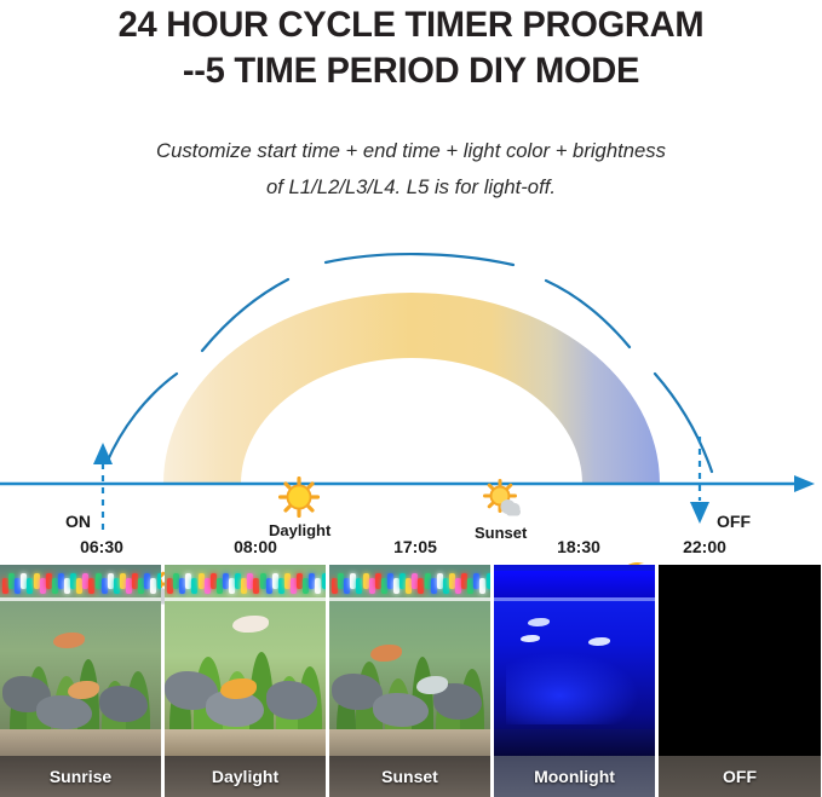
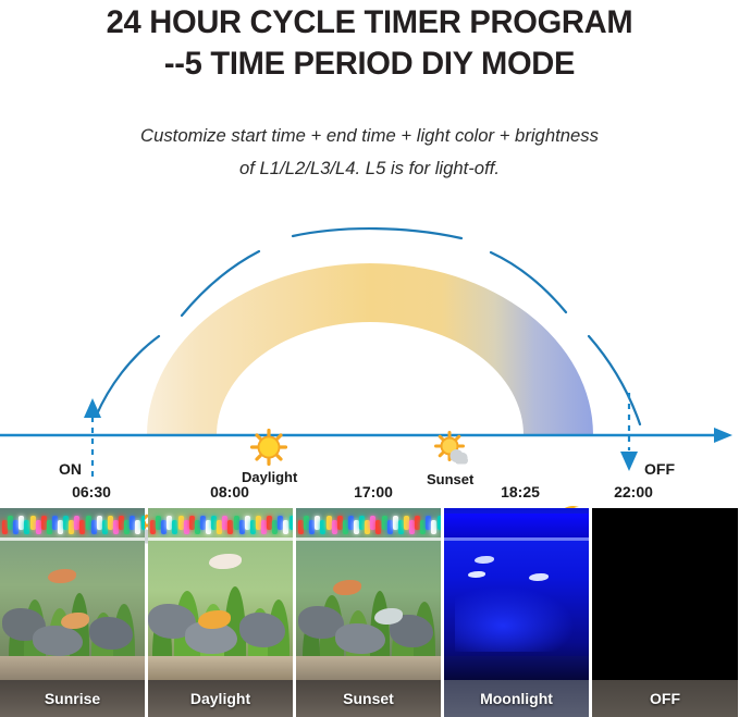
  24 HOUR CYCLE TIMER PROGRAM
  --5 TIME PERIOD DIY MODE
  Customize start time + end time + light color + brightness
  of L1/L2/L3/L4. L5 is for light-off.
  Daylight
  Sunset
  ON
  OFF
  06:30
  08:00
- 17:05
+ 17:00
- 18:30
+ 18:25
  22:00
  Sunrise
  Daylight
  Sunset
  Moonlight
  OFF
